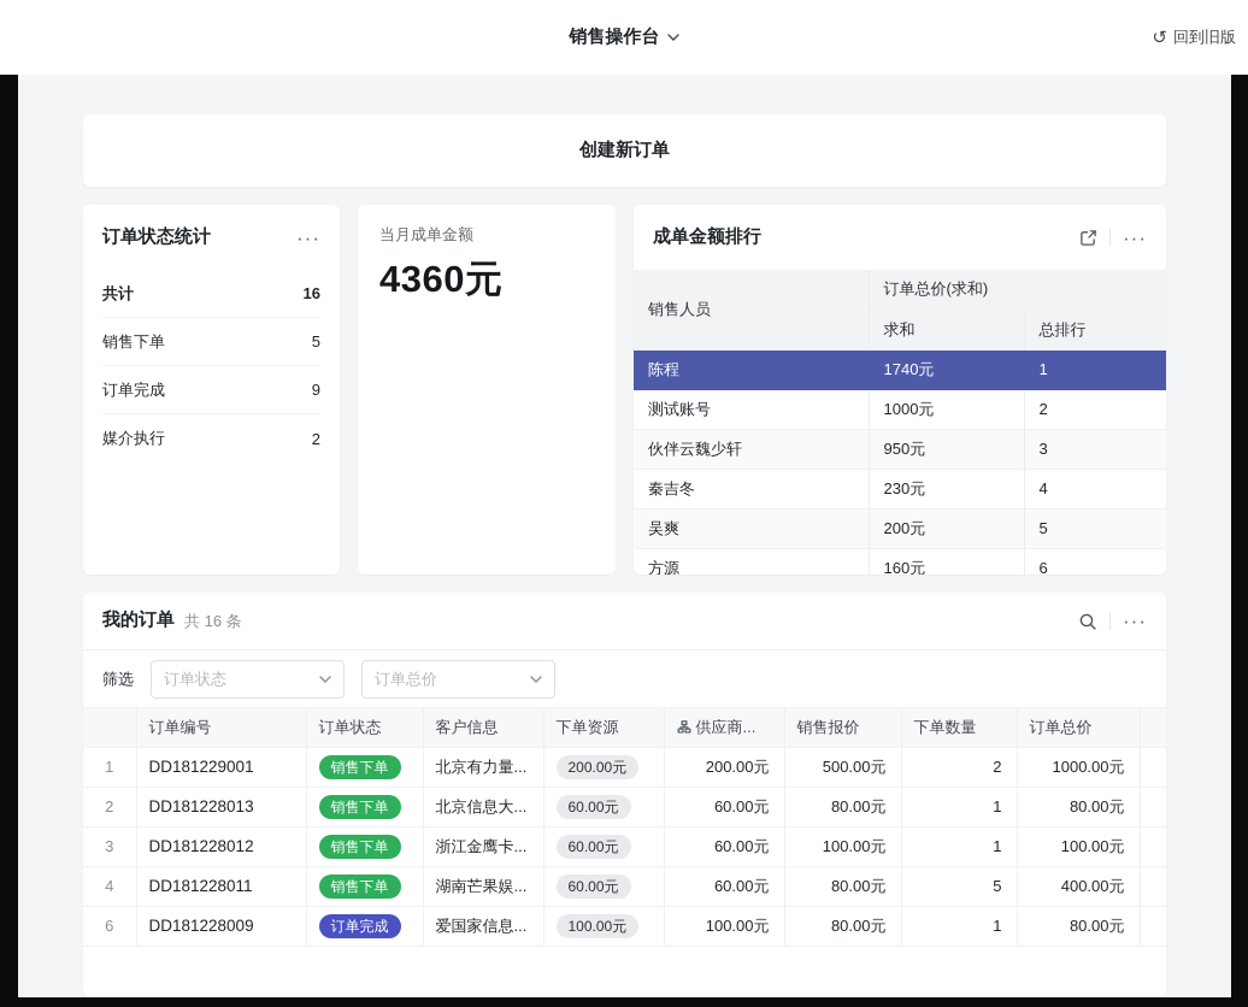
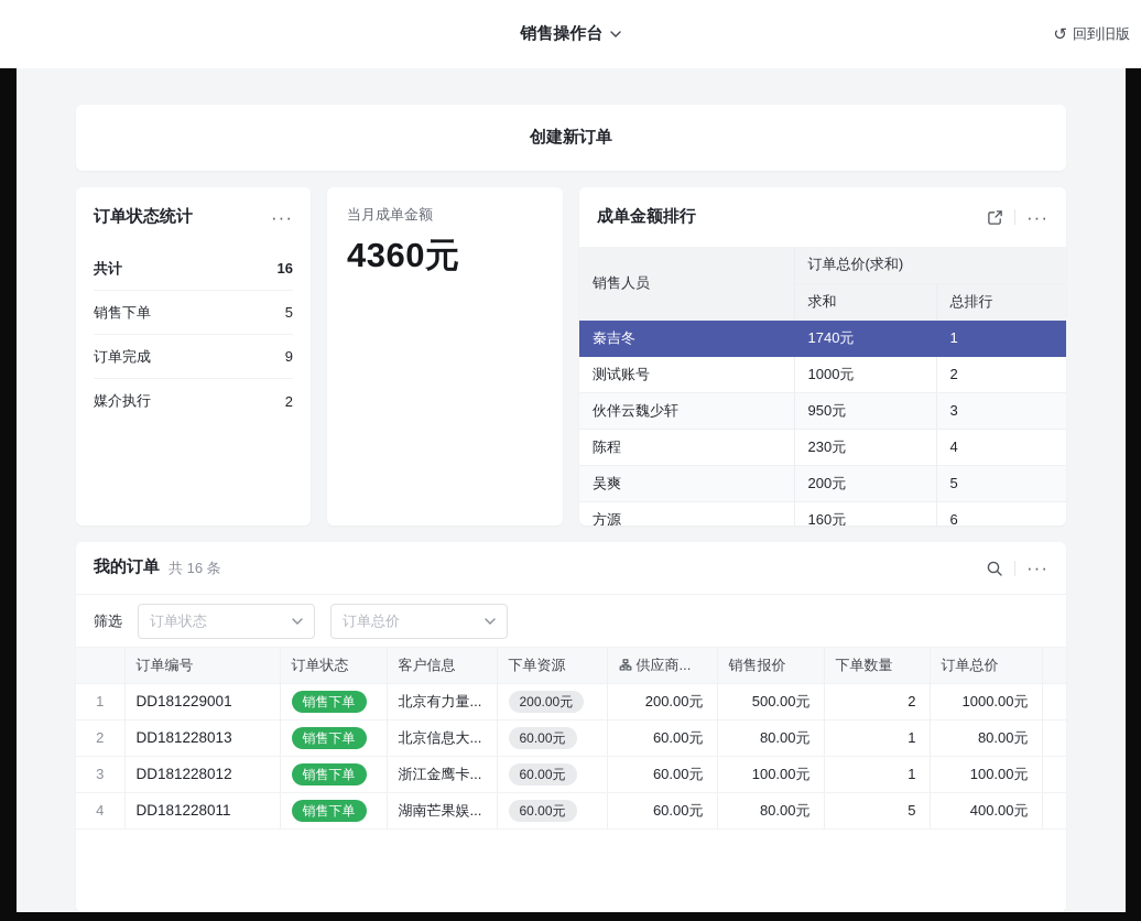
  销售操作台
  ↺
  回到旧版
  创建新订单
  订单状态统计
  ···
  共计
  16
  销售下单
  5
  订单完成
  9
  媒介执行
  2
  当月成单金额
  4360元
  成单金额排行
  ···
  销售人员	订单总价(求和)
  求和	总排行
- 陈程	1740元	1
+ 秦吉冬	1740元	1
  测试账号	1000元	2
  伙伴云魏少轩	950元	3
- 秦吉冬	230元	4
+ 陈程	230元	4
  吴爽	200元	5
  方源	160元	6
  我的订单
  共 16 条
  ···
  筛选
  订单状态
  订单总价
  	订单编号	订单状态	客户信息	下单资源	供应商...	销售报价	下单数量	订单总价
  1	DD181229001	销售下单	北京有力量...	200.00元	200.00元	500.00元	2	1000.00元
  2	DD181228013	销售下单	北京信息大...	60.00元	60.00元	80.00元	1	80.00元
  3	DD181228012	销售下单	浙江金鹰卡...	60.00元	60.00元	100.00元	1	100.00元
  4	DD181228011	销售下单	湖南芒果娱...	60.00元	60.00元	80.00元	5	400.00元
- 6	DD181228009	订单完成	爱国家信息...	100.00元	100.00元	80.00元	1	80.00元
